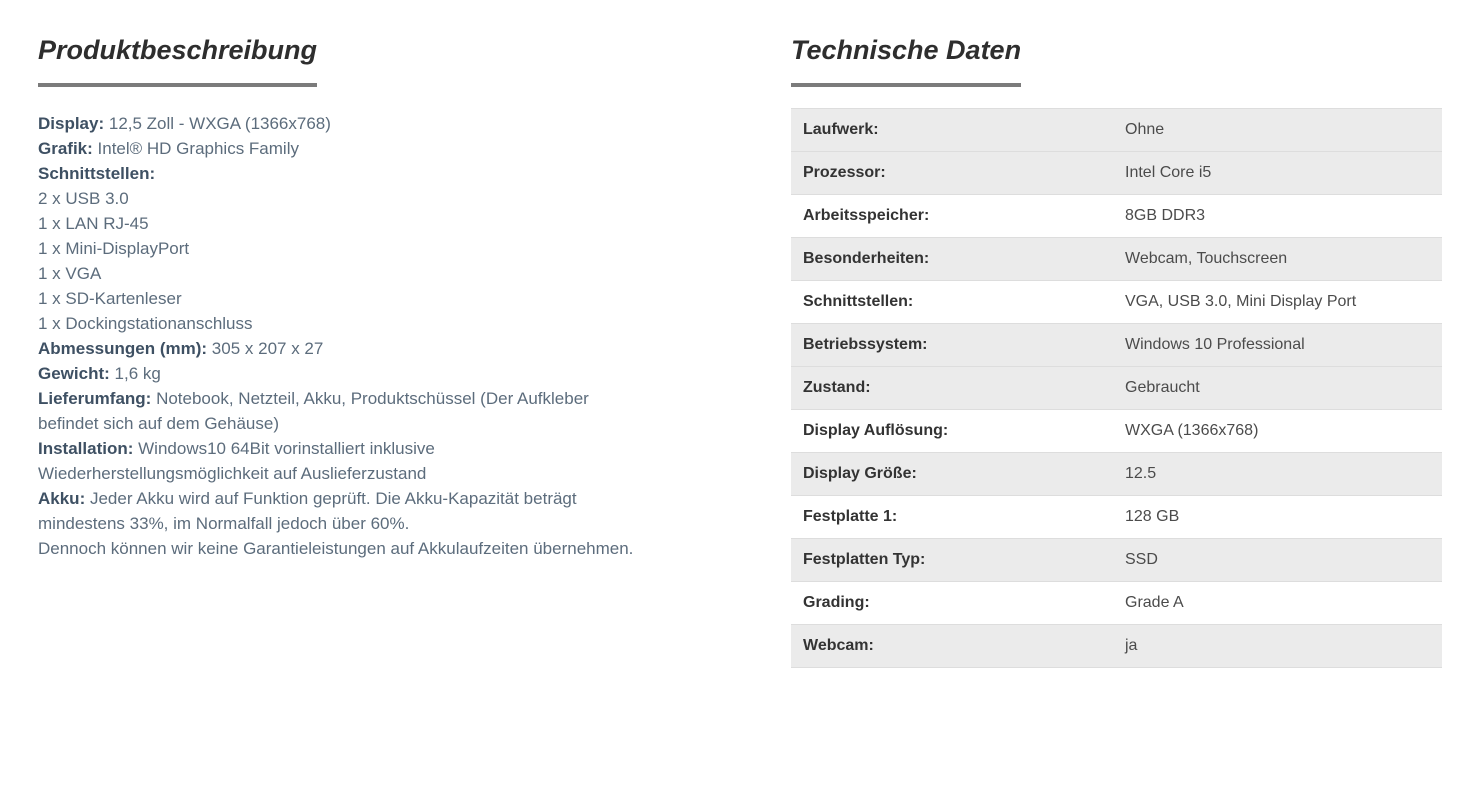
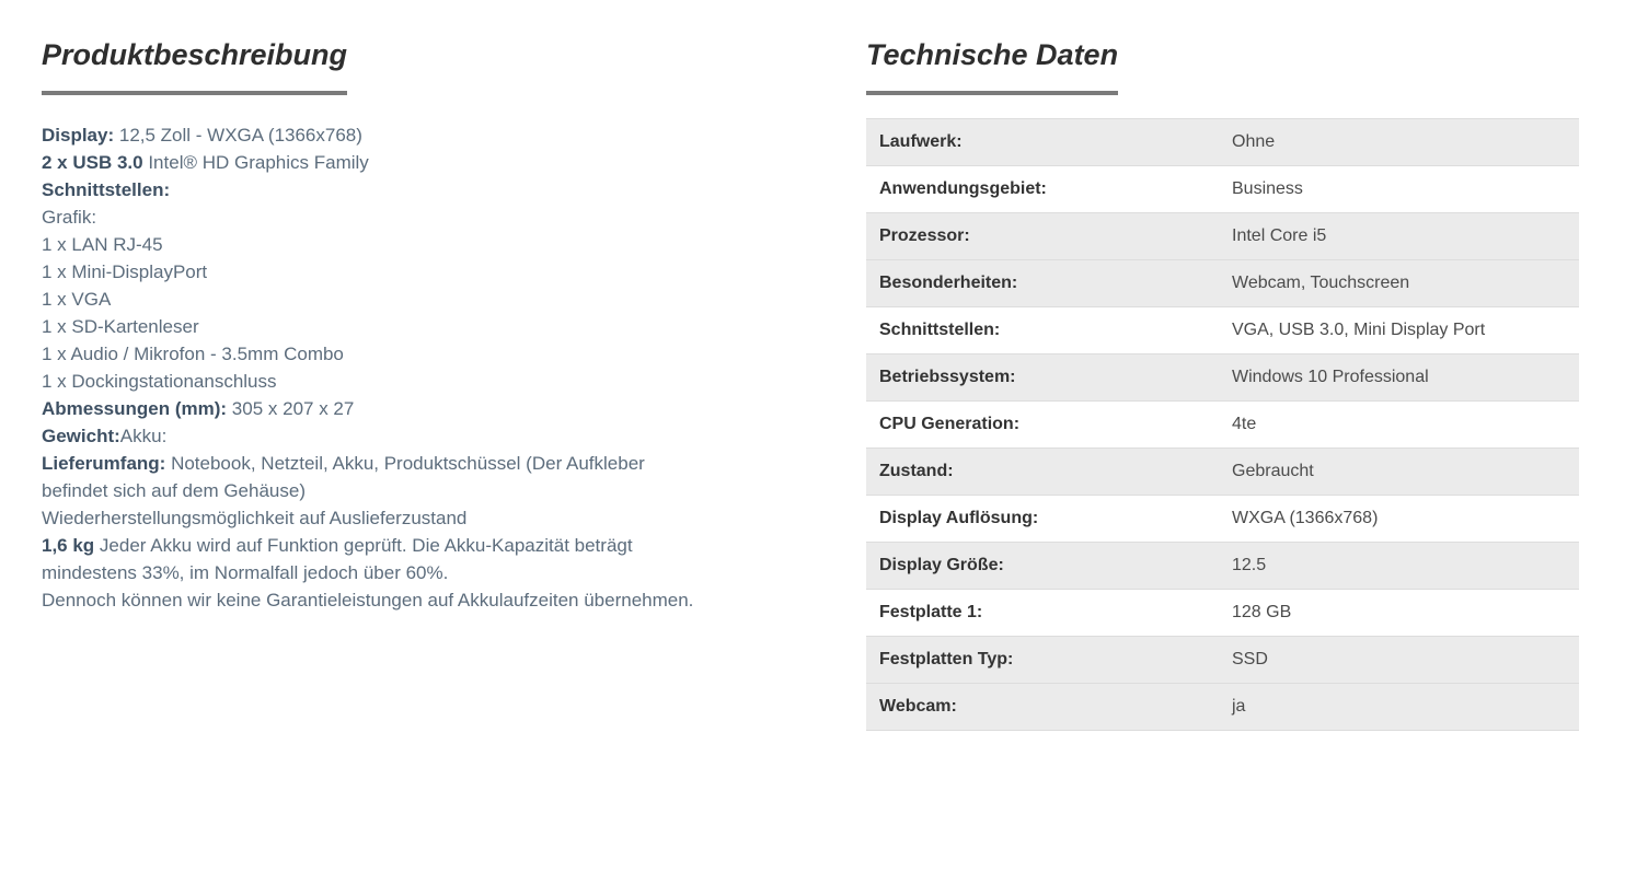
  Produktbeschreibung
  Display: 12,5 Zoll - WXGA (1366x768)
- Grafik: Intel® HD Graphics Family
+ 2 x USB 3.0 Intel® HD Graphics Family
  Schnittstellen:
- 2 x USB 3.0
+ Grafik:
  1 x LAN RJ-45
  1 x Mini-DisplayPort
  1 x VGA
  1 x SD-Kartenleser
+ 1 x Audio / Mikrofon - 3.5mm Combo
  1 x Dockingstationanschluss
  Abmessungen (mm): 305 x 207 x 27
- Gewicht: 1,6 kg
+ Gewicht:Akku:
  Lieferumfang: Notebook, Netzteil, Akku, Produktschüssel (Der Aufkleber
  befindet sich auf dem Gehäuse)
- Installation: Windows10 64Bit vorinstalliert inklusive
  Wiederherstellungsmöglichkeit auf Auslieferzustand
- Akku: Jeder Akku wird auf Funktion geprüft. Die Akku-Kapazität beträgt
+ 1,6 kg Jeder Akku wird auf Funktion geprüft. Die Akku-Kapazität beträgt
  mindestens 33%, im Normalfall jedoch über 60%.
  Dennoch können wir keine Garantieleistungen auf Akkulaufzeiten übernehmen.
  Technische Daten
  Laufwerk:	Ohne
+ Anwendungsgebiet:	Business
  Prozessor:	Intel Core i5
- Arbeitsspeicher:	8GB DDR3
  Besonderheiten:	Webcam, Touchscreen
  Schnittstellen:	VGA, USB 3.0, Mini Display Port
  Betriebssystem:	Windows 10 Professional
+ CPU Generation:	4te
  Zustand:	Gebraucht
  Display Auflösung:	WXGA (1366x768)
  Display Größe:	12.5
  Festplatte 1:	128 GB
  Festplatten Typ:	SSD
- Grading:	Grade A
  Webcam:	ja
